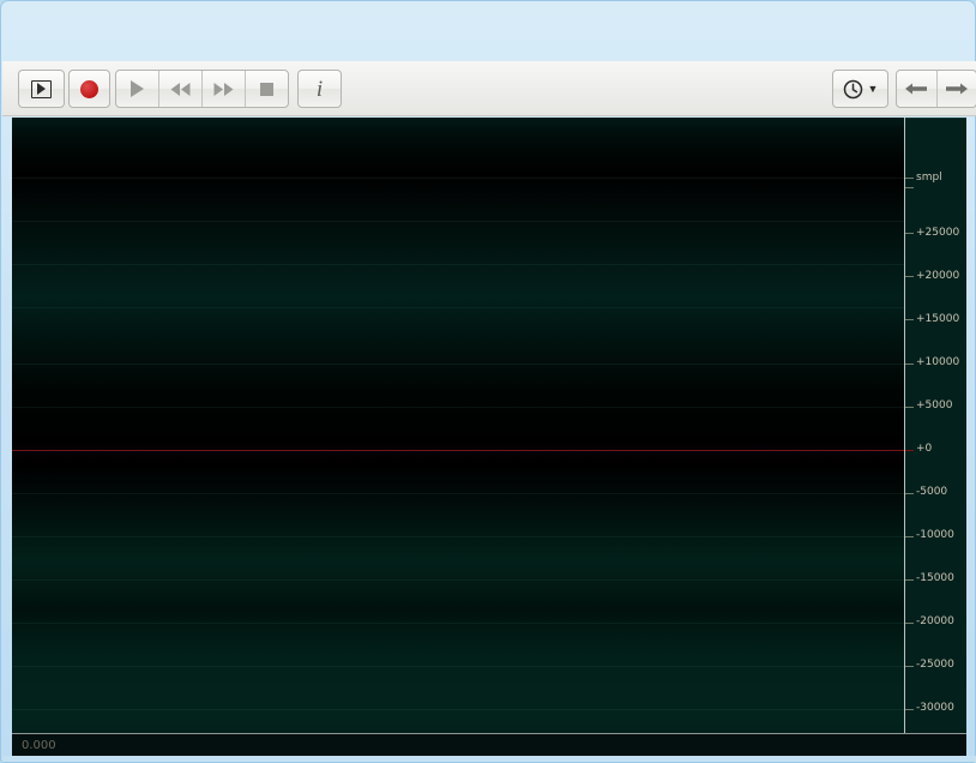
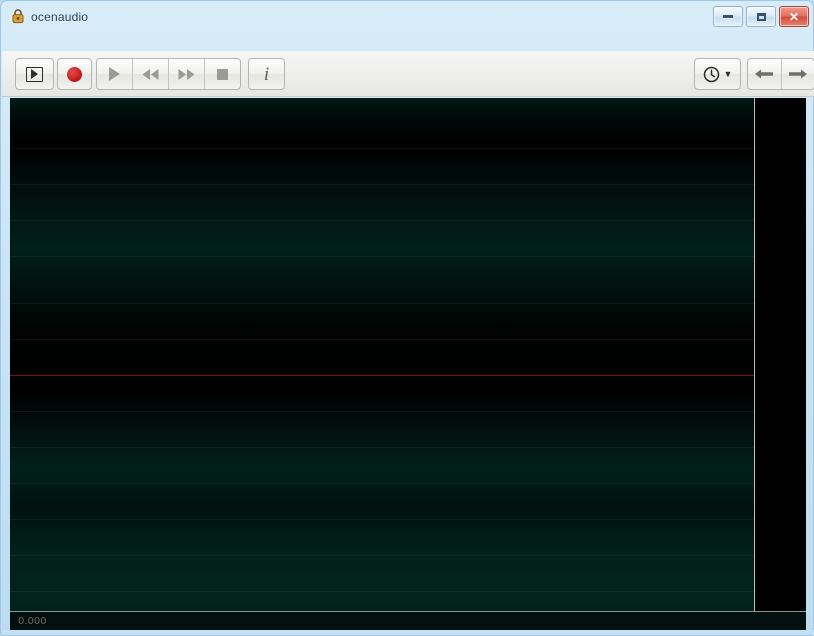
+ ocenaudio
+ ✕
  i
  ▼
- smpl
- +25000
- +20000
- +15000
- +10000
- +5000
- +0
- -5000
- -10000
- -15000
- -20000
- -25000
- -30000
  0.000
